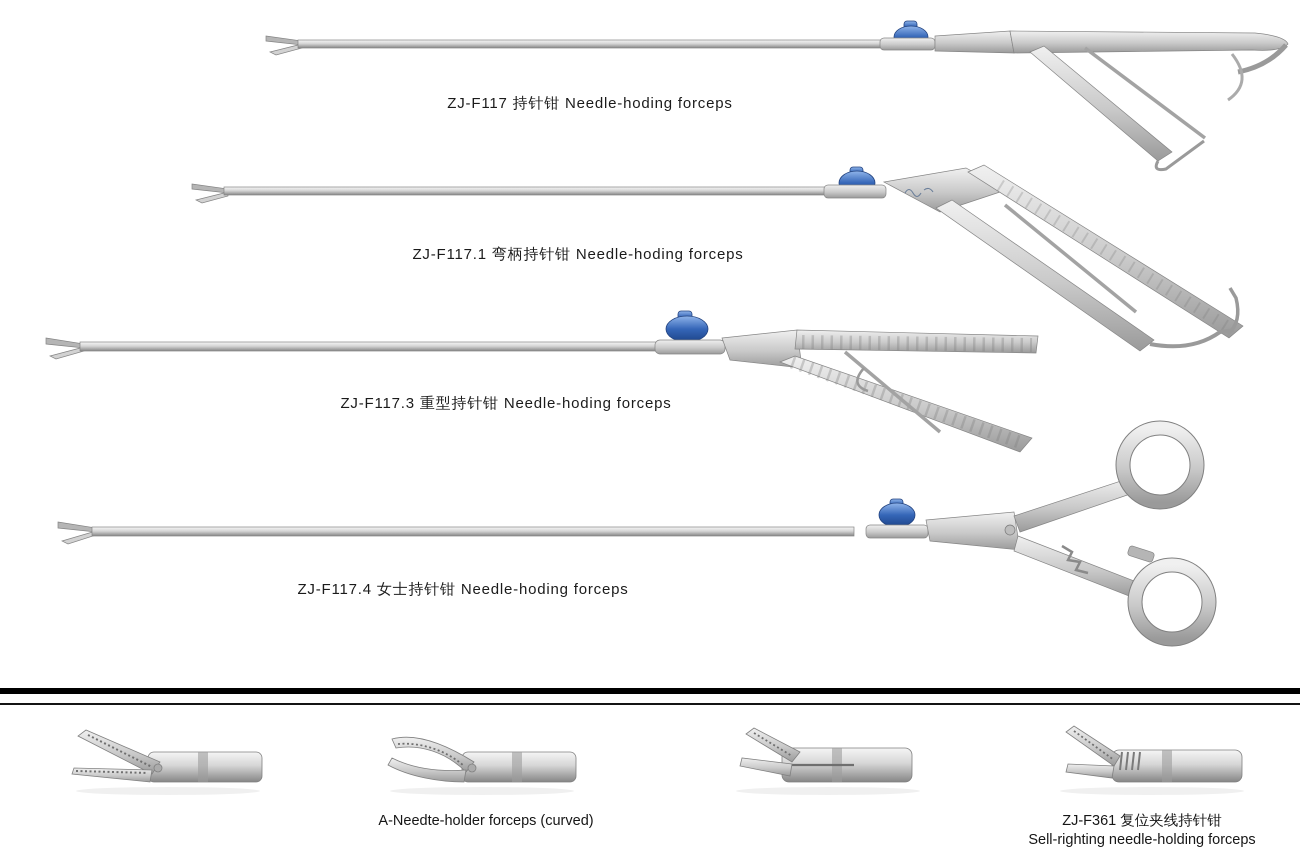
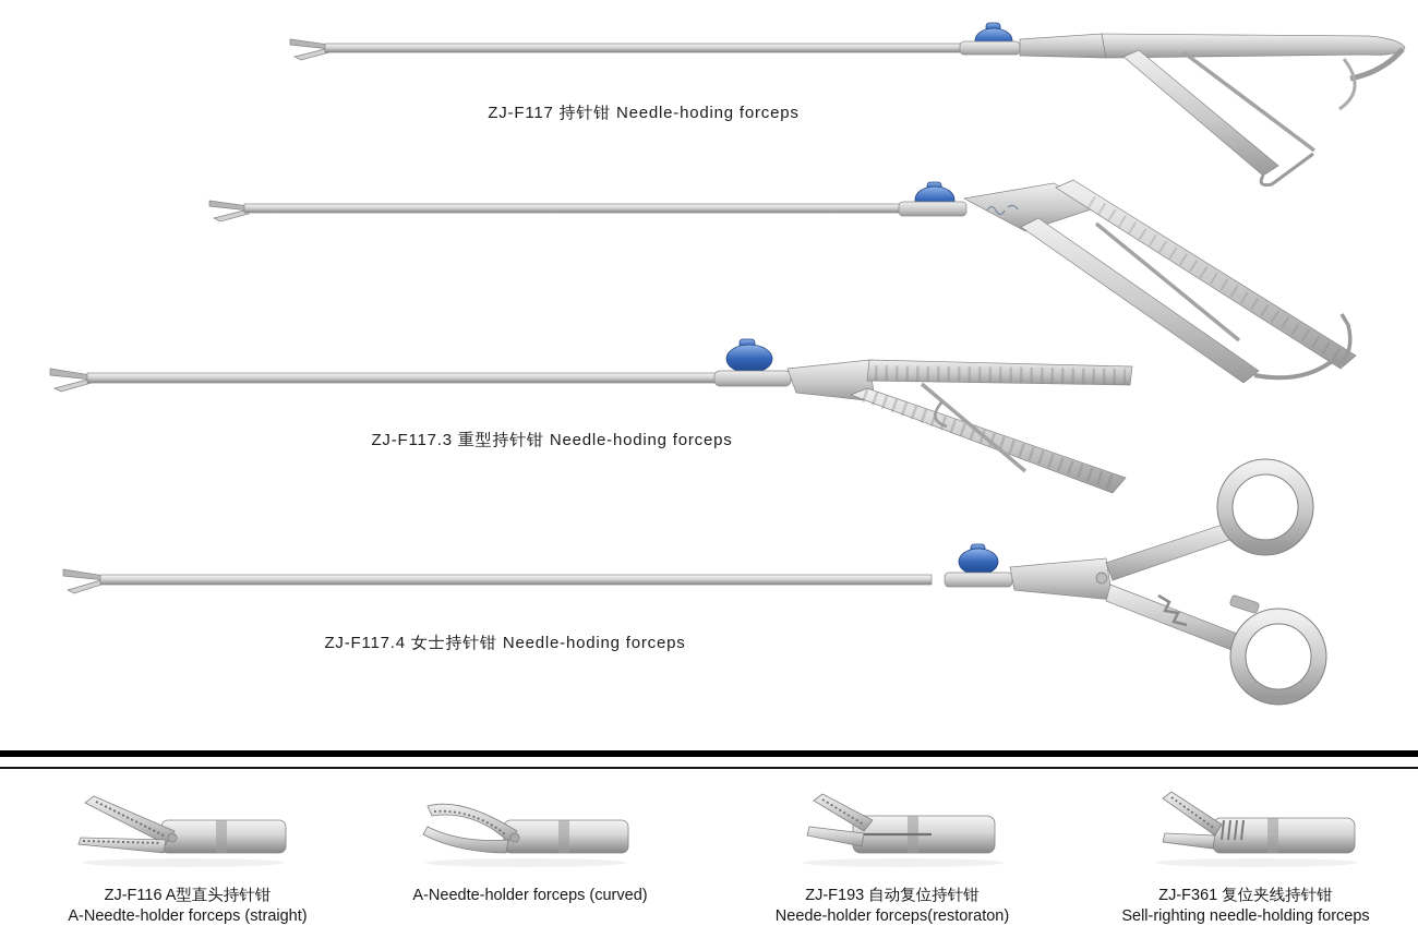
  ZJ-F117 持针钳 Needle-hoding forceps
- ZJ-F117.1 弯柄持针钳 Needle-hoding forceps
  ZJ-F117.3 重型持针钳 Needle-hoding forceps
  ZJ-F117.4 女士持针钳 Needle-hoding forceps
+ ZJ-F116 A型直头持针钳
+ A-Needte-holder forceps (straight)
  A-Needte-holder forceps (curved)
+ ZJ-F193 自动复位持针钳
+ Neede-holder forceps(restoraton)
  ZJ-F361 复位夹线持针钳
  Sell-righting needle-holding forceps
